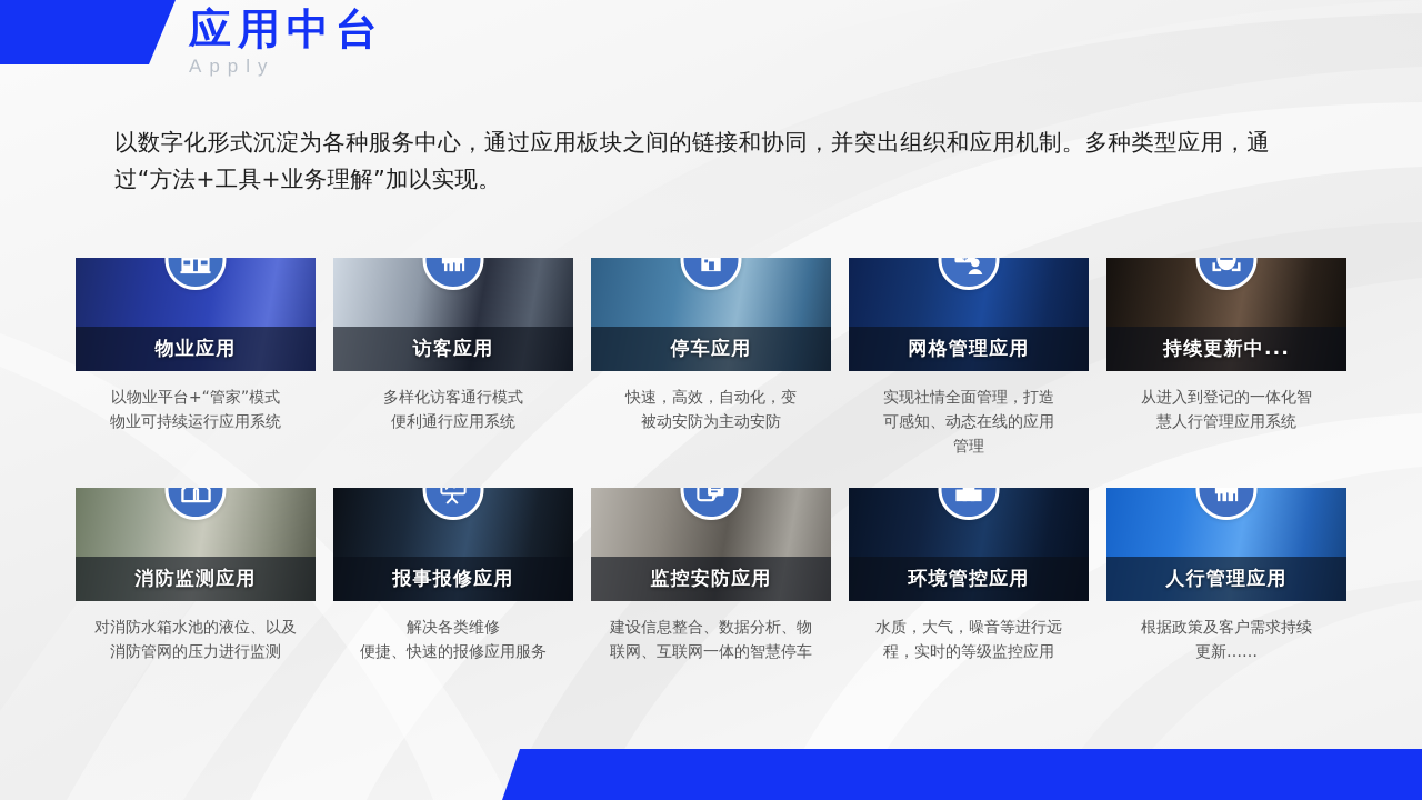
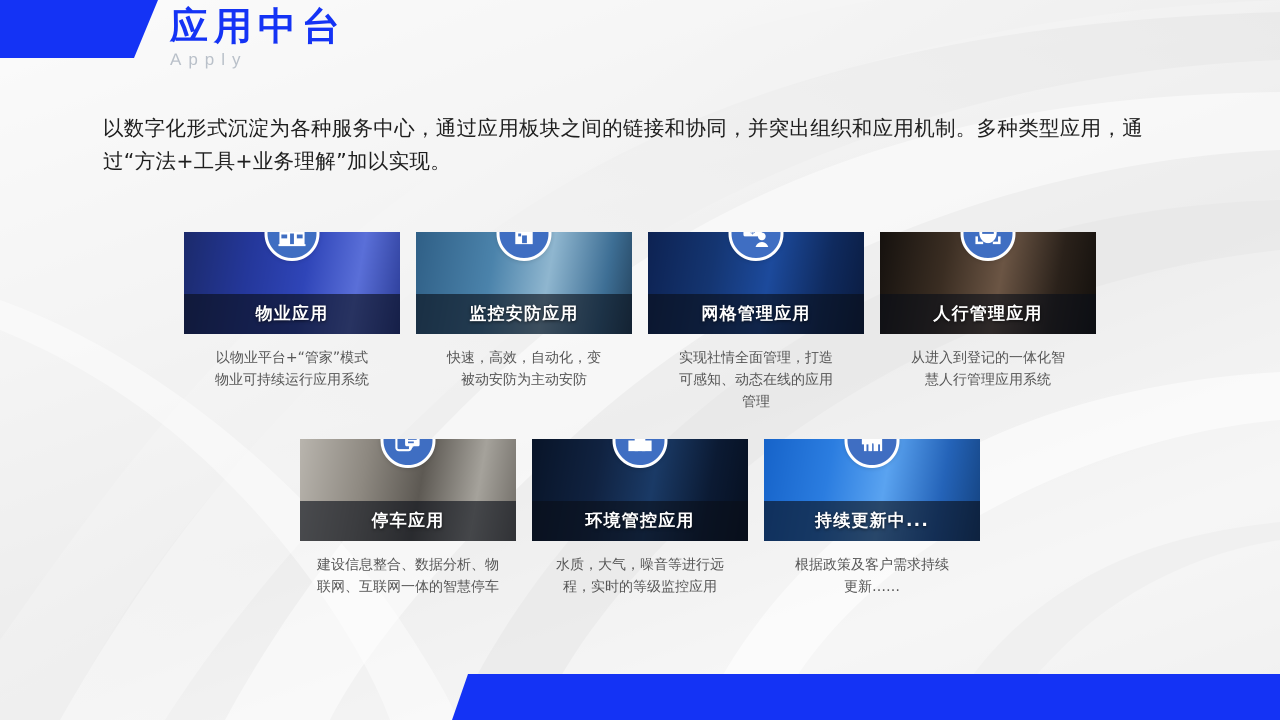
  应用中台
  Apply
  以数字化形式沉淀为各种服务中心，通过应用板块之间的链接和协同，并突出组织和应用机制。多种类型应用，通过“方法+工具+业务理解”加以实现。
  物业应用
  以物业平台+“管家”模式
  物业可持续运行应用系统
- 访客应用
- 多样化访客通行模式
- 便利通行应用系统
- 停车应用
+ 监控安防应用
  快速，高效，自动化，变
  被动安防为主动安防
  网格管理应用
  $
  实现社情全面管理，打造
  可感知、动态在线的应用
  管理
- 持续更新中...
+ 人行管理应用
  从进入到登记的一体化智
  慧人行管理应用系统
- 消防监测应用
- 对消防水箱水池的液位、以及
- 消防管网的压力进行监测
- 报事报修应用
- 解决各类维修
- 便捷、快速的报修应用服务
- 监控安防应用
+ 停车应用
  建设信息整合、数据分析、物
  联网、互联网一体的智慧停车
  环境管控应用
  水质，大气，噪音等进行远
  程，实时的等级监控应用
- 人行管理应用
+ 持续更新中...
  根据政策及客户需求持续
  更新……
